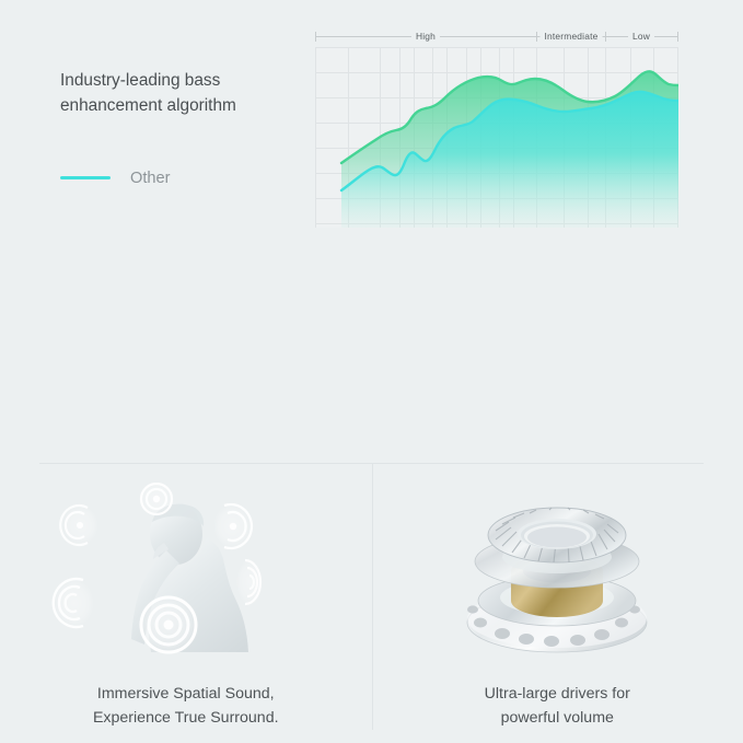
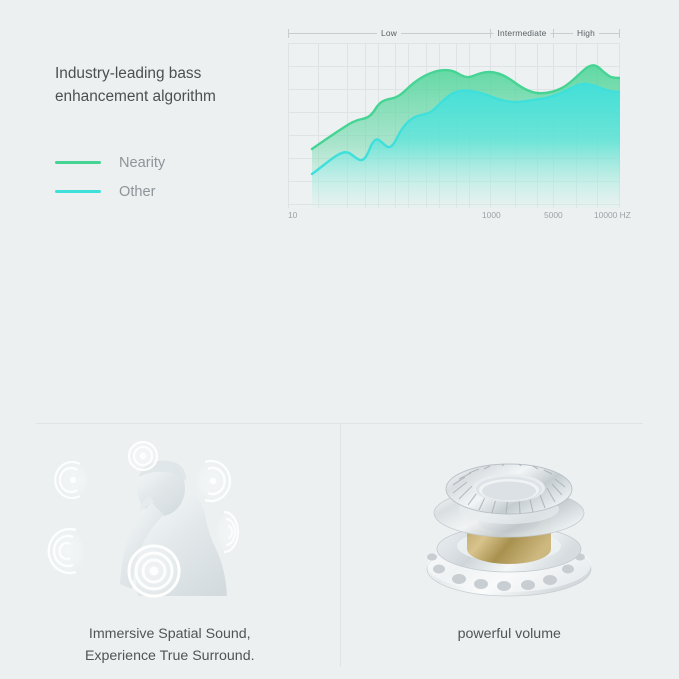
  Industry-leading bass enhancement algorithm
+ Nearity
  Other
- High
+ Low
  Intermediate
- Low
+ High
+ 10
+ 1000
+ 5000
+ 10000 HZ
  Immersive Spatial Sound,
  Experience True Surround.
- Ultra-large drivers for
  powerful volume
